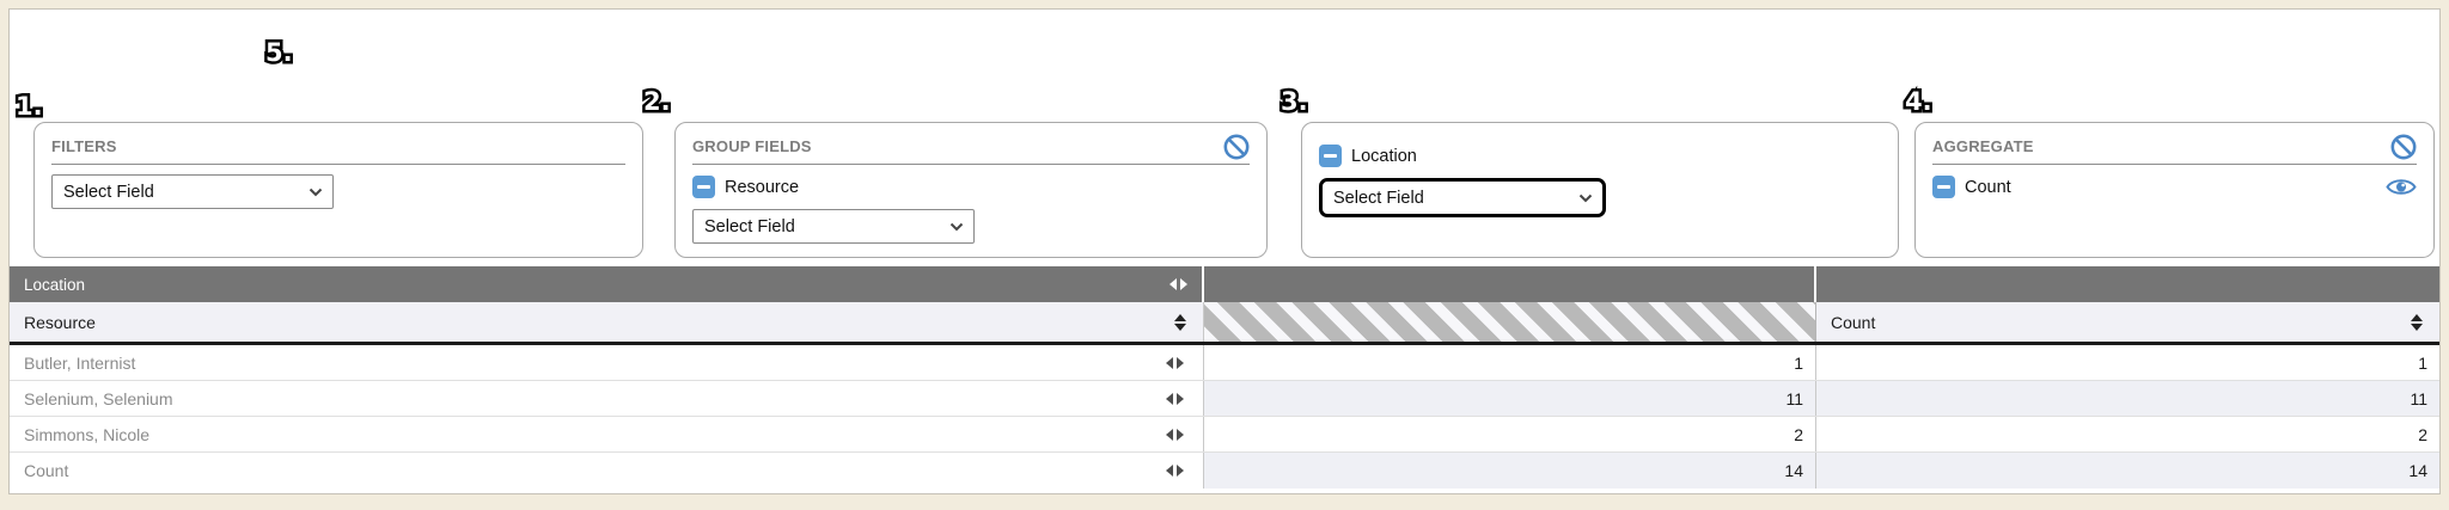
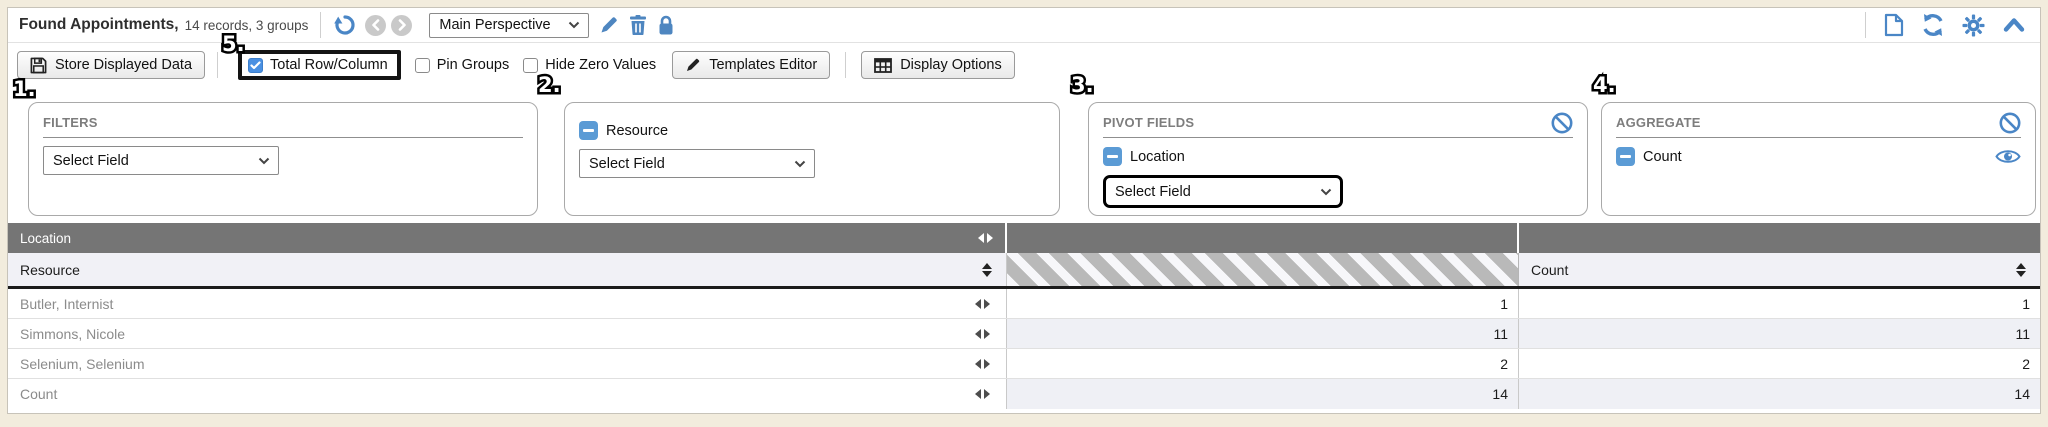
+ Found Appointments,
+ 14 records, 3 groups
+ Main Perspective
+ Store Displayed Data
+ Total Row/Column
+ Pin Groups
+ Hide Zero Values
+ Templates Editor
+ Display Options
  FILTERS
  Select Field
- GROUP FIELDS
  Resource
  Select Field
+ PIVOT FIELDS
  Location
  Select Field
  AGGREGATE
  Count
  Location
  Resource
  Count
  Butler, Internist
  1
  1
- Selenium, Selenium
+ Simmons, Nicole
  11
  11
- Simmons, Nicole
+ Selenium, Selenium
  2
  2
  Count
  14
  14
  1.
  2.
  3.
  4.
  5.
